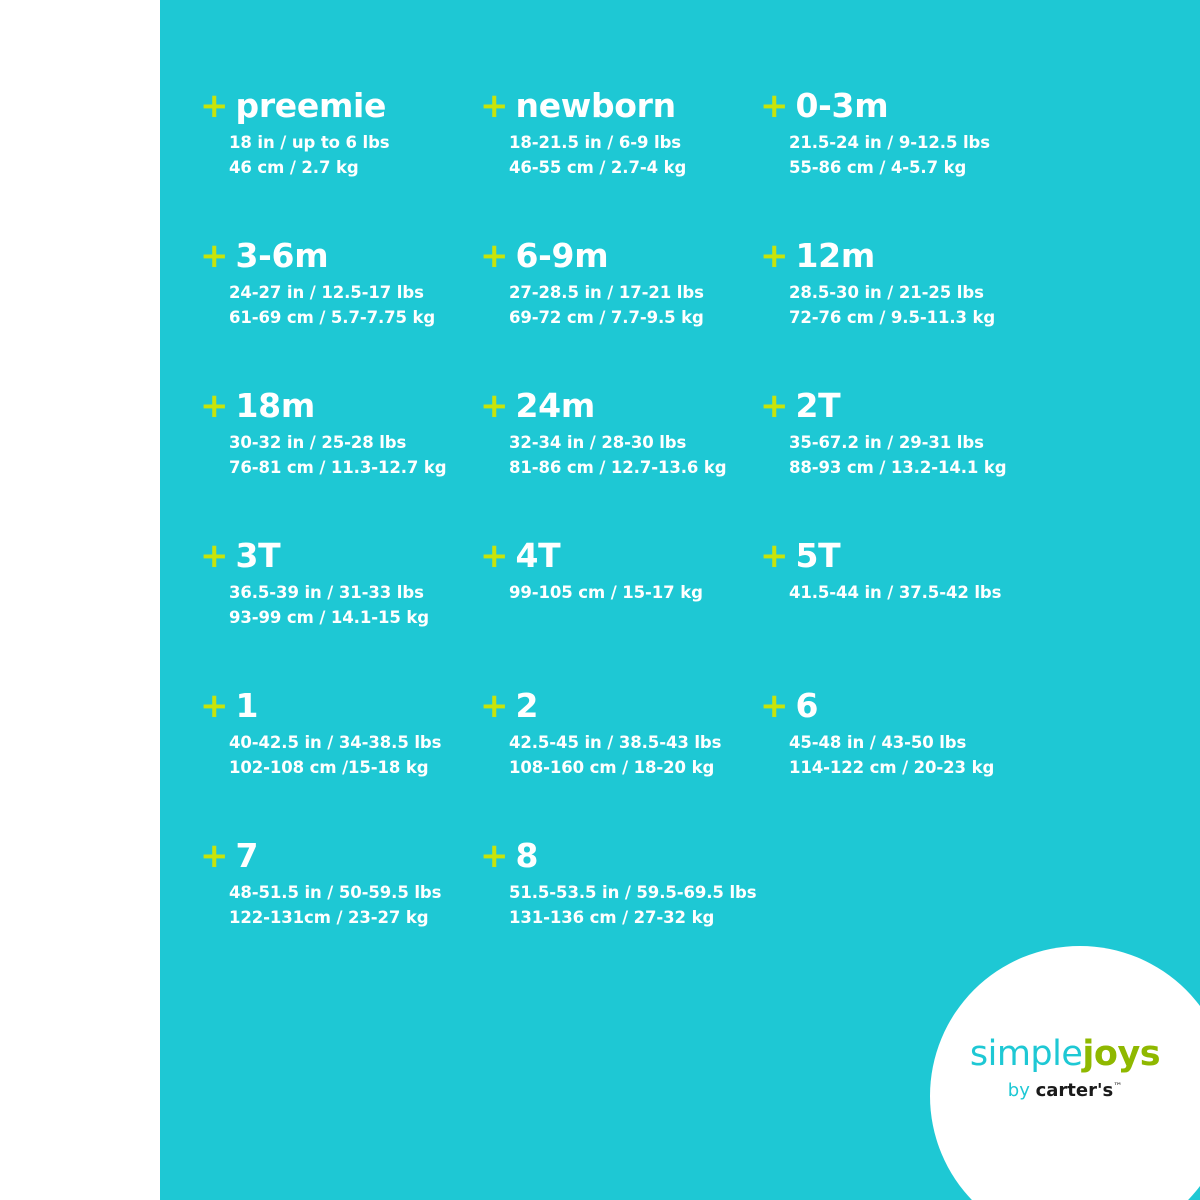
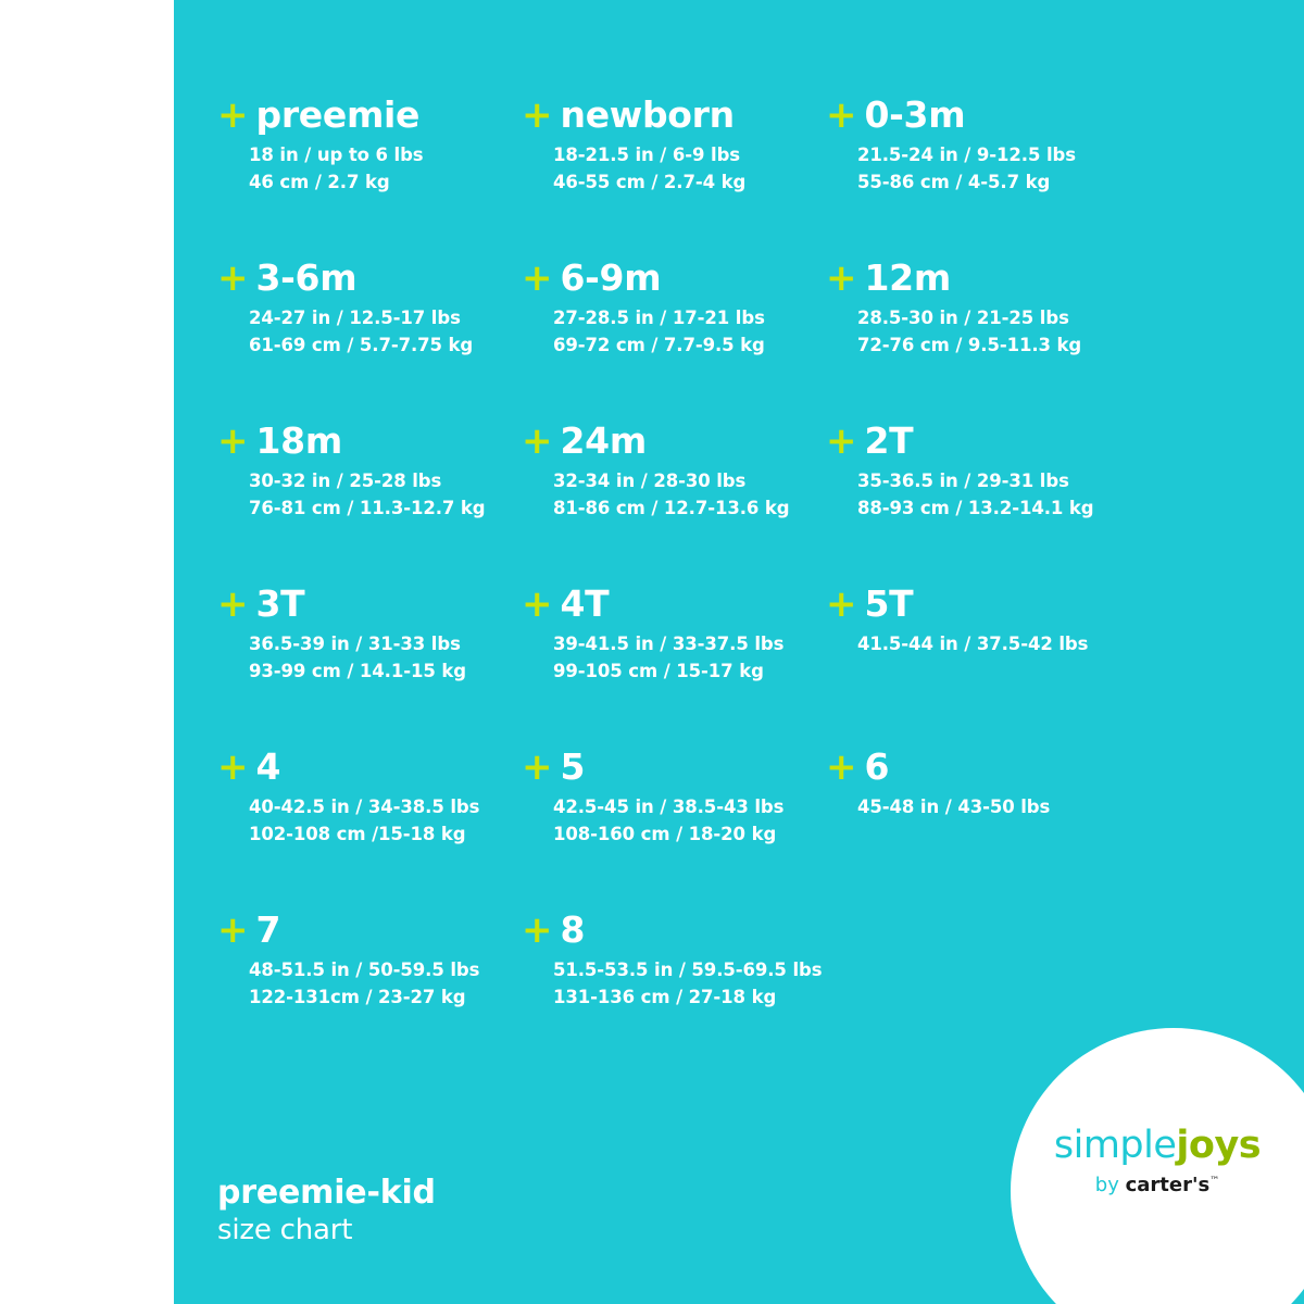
  +
  preemie
  18 in / up to 6 lbs
  46 cm / 2.7 kg
  +
  newborn
  18-21.5 in / 6-9 lbs
  46-55 cm / 2.7-4 kg
  +
  0-3m
  21.5-24 in / 9-12.5 lbs
  55-86 cm / 4-5.7 kg
  +
  3-6m
  24-27 in / 12.5-17 lbs
  61-69 cm / 5.7-7.75 kg
  +
  6-9m
  27-28.5 in / 17-21 lbs
  69-72 cm / 7.7-9.5 kg
  +
  12m
  28.5-30 in / 21-25 lbs
  72-76 cm / 9.5-11.3 kg
  +
  18m
  30-32 in / 25-28 lbs
  76-81 cm / 11.3-12.7 kg
  +
  24m
  32-34 in / 28-30 lbs
  81-86 cm / 12.7-13.6 kg
  +
  2T
- 35-67.2 in / 29-31 lbs
+ 35-36.5 in / 29-31 lbs
  88-93 cm / 13.2-14.1 kg
  +
  3T
  36.5-39 in / 31-33 lbs
  93-99 cm / 14.1-15 kg
  +
  4T
+ 39-41.5 in / 33-37.5 lbs
  99-105 cm / 15-17 kg
  +
  5T
  41.5-44 in / 37.5-42 lbs
  +
- 1
+ 4
  40-42.5 in / 34-38.5 lbs
  102-108 cm /15-18 kg
  +
- 2
+ 5
  42.5-45 in / 38.5-43 lbs
  108-160 cm / 18-20 kg
  +
  6
  45-48 in / 43-50 lbs
- 114-122 cm / 20-23 kg
  +
  7
  48-51.5 in / 50-59.5 lbs
  122-131cm / 23-27 kg
  +
  8
  51.5-53.5 in / 59.5-69.5 lbs
- 131-136 cm / 27-32 kg
+ 131-136 cm / 27-18 kg
+ preemie-kid
+ size chart
  simplejoys
  by carter's™
